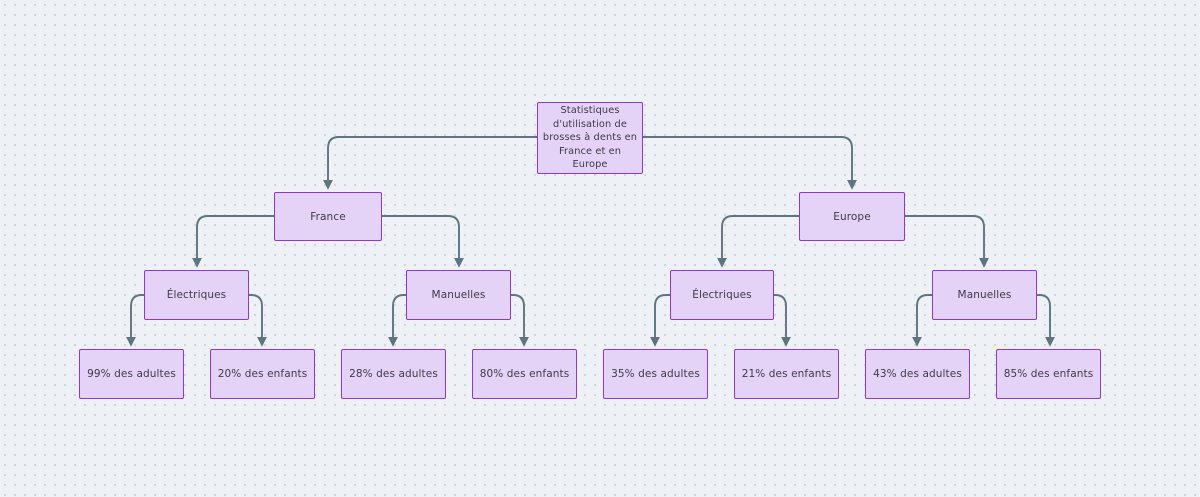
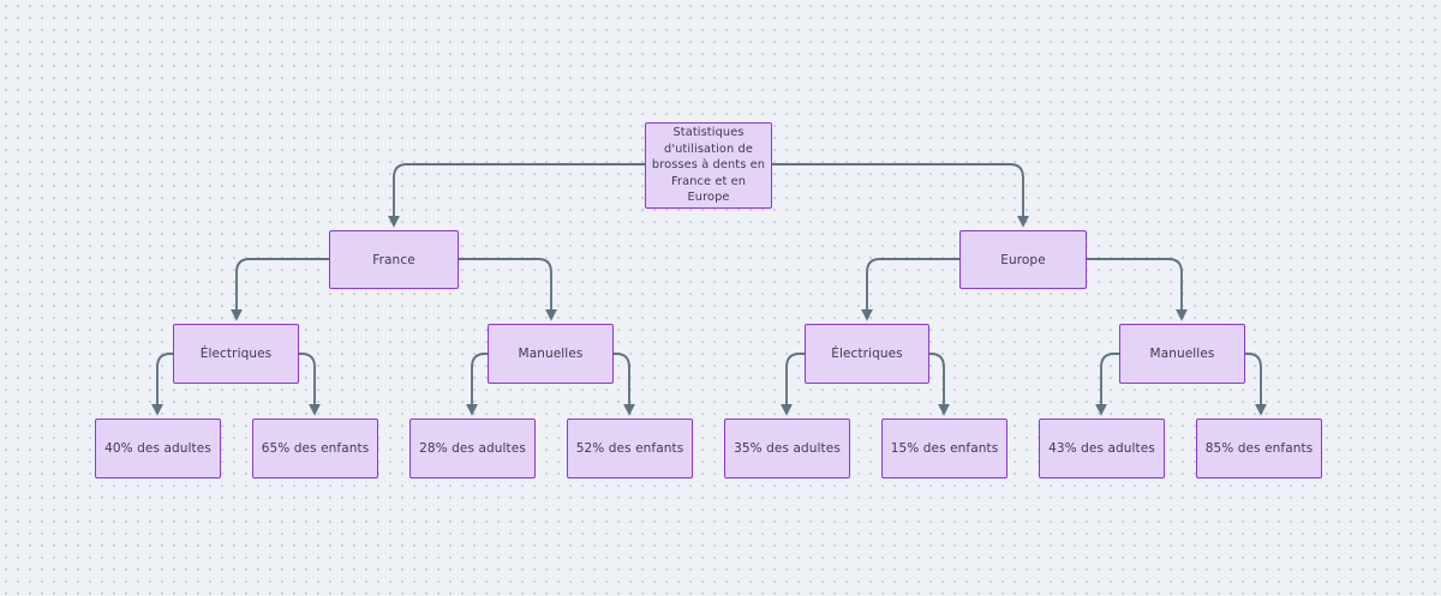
  Statistiques
  d'utilisation de
  brosses à dents en
  France et en Europe
  France
  Europe
  Électriques
  Manuelles
  Électriques
  Manuelles
- 99% des adultes
+ 40% des adultes
- 20% des enfants
+ 65% des enfants
  28% des adultes
- 80% des enfants
+ 52% des enfants
  35% des adultes
- 21% des enfants
+ 15% des enfants
  43% des adultes
  85% des enfants
